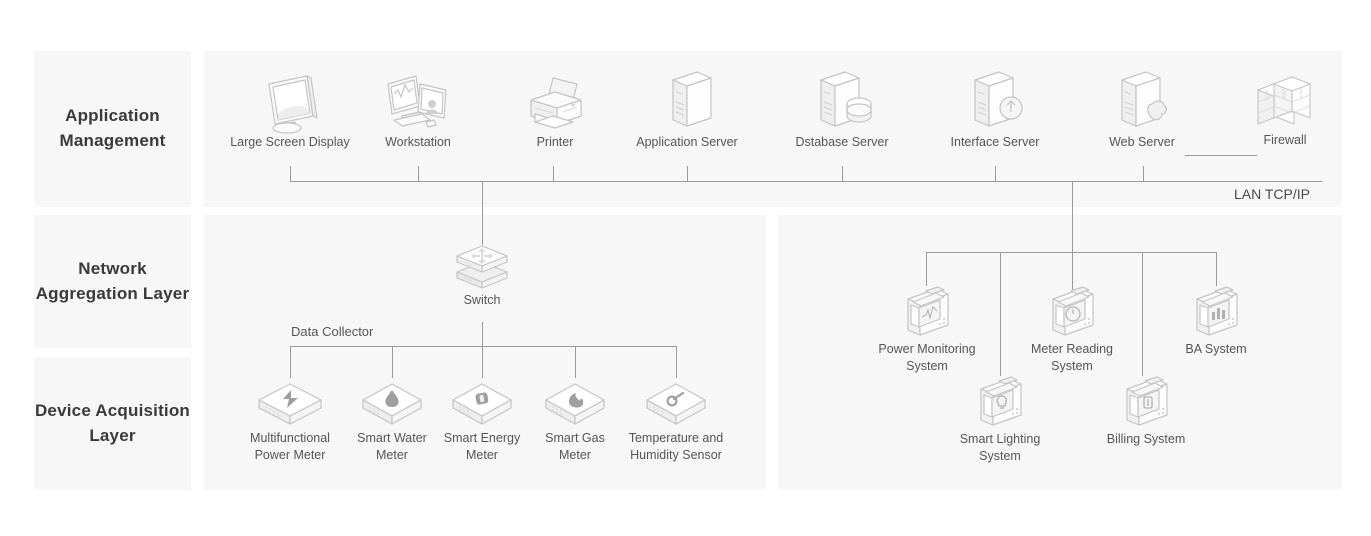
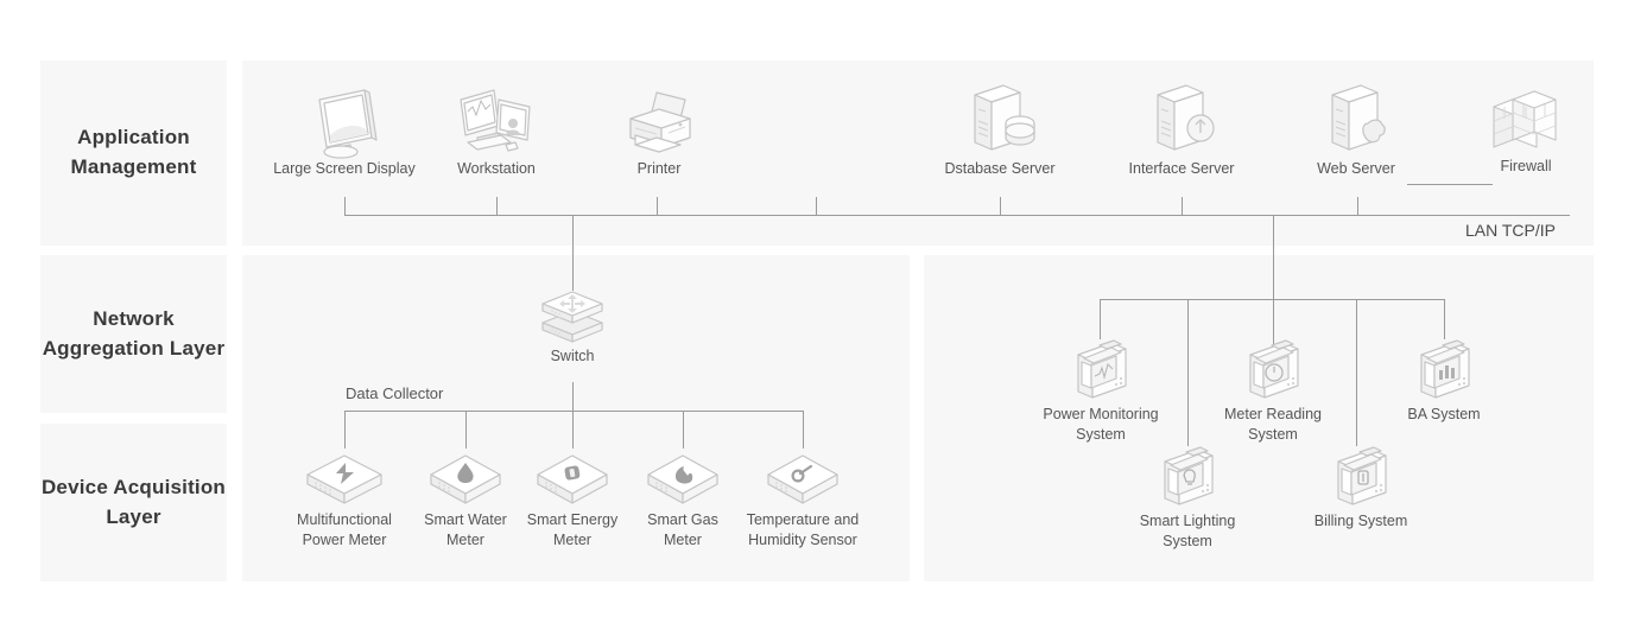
  Application Management
  Network Aggregation Layer
  Device Acquisition Layer
  Large Screen Display
  Workstation
  Printer
- Application Server
  Dstabase Server
  Interface Server
  Web Server
  Firewall
  LAN TCP/IP
  Switch
  Data Collector
  Multifunctional
  Power Meter
  Smart Water
  Meter
  Smart Energy
  Meter
  Smart Gas
  Meter
  Temperature and
  Humidity Sensor
  Power Monitoring
  System
  Meter Reading
  System
  BA System
  Smart Lighting
  System
  Billing System
